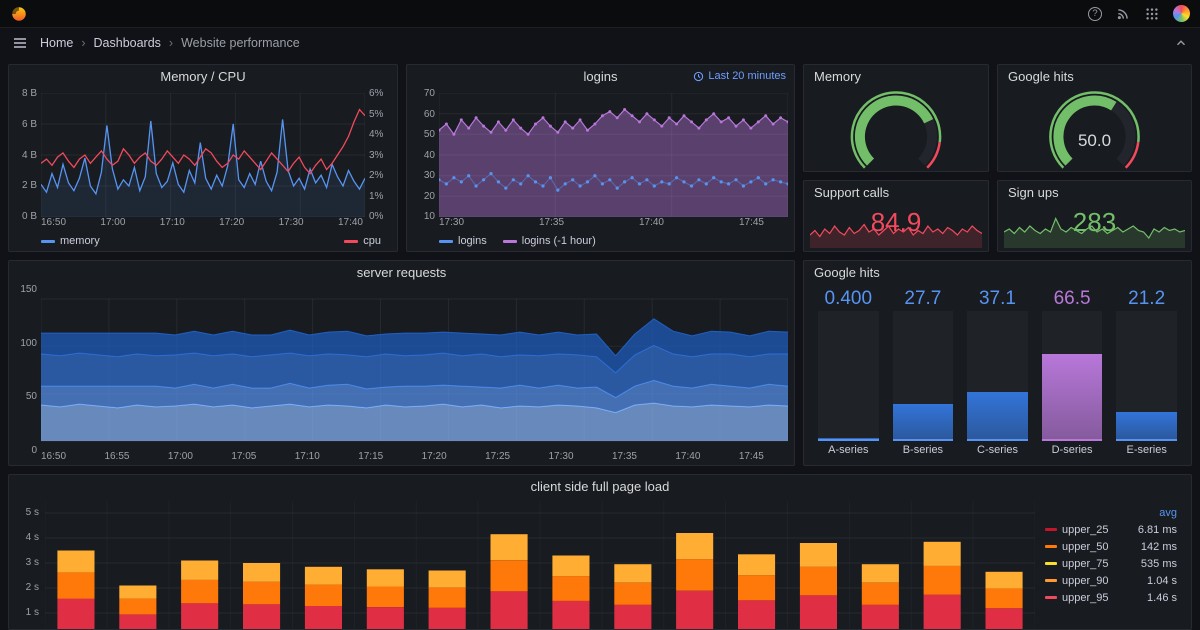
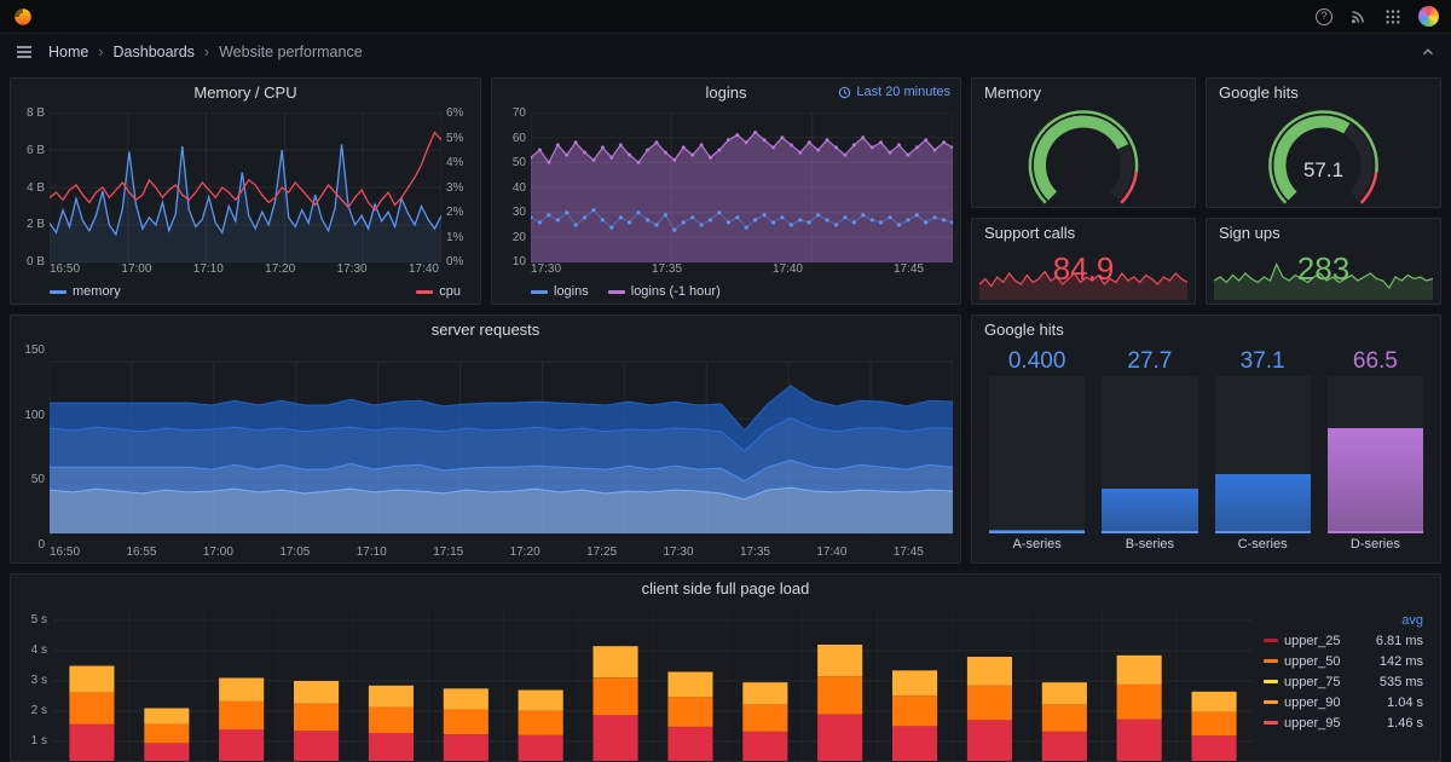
  ?
  Home
  ›
  Dashboards
  ›
  Website performance
  Memory / CPU
  8 B
  6 B
  4 B
  2 B
  0 B
  6%
  5%
  4%
  3%
  2%
  1%
  0%
  16:50
  17:00
  17:10
  17:20
  17:30
  17:40
  memory
  cpu
  logins
  Last 20 minutes
  70
  60
  50
  40
  30
  20
  10
  17:30
  17:35
  17:40
  17:45
  logins
  logins (-1 hour)
  Memory
  Google hits
- 50.0
+ 57.1
  Support calls
  84.9
  Sign ups
  283
  server requests
  150
  100
  50
  0
  16:50
  16:55
  17:00
  17:05
  17:10
  17:15
  17:20
  17:25
  17:30
  17:35
  17:40
  17:45
  Google hits
  0.400
  A-series
  27.7
  B-series
  37.1
  C-series
  66.5
  D-series
- 21.2
- E-series
  client side full page load
  5 s
  4 s
  3 s
  2 s
  1 s
  avg
  upper_25
  6.81 ms
  upper_50
  142 ms
  upper_75
  535 ms
  upper_90
  1.04 s
  upper_95
  1.46 s
